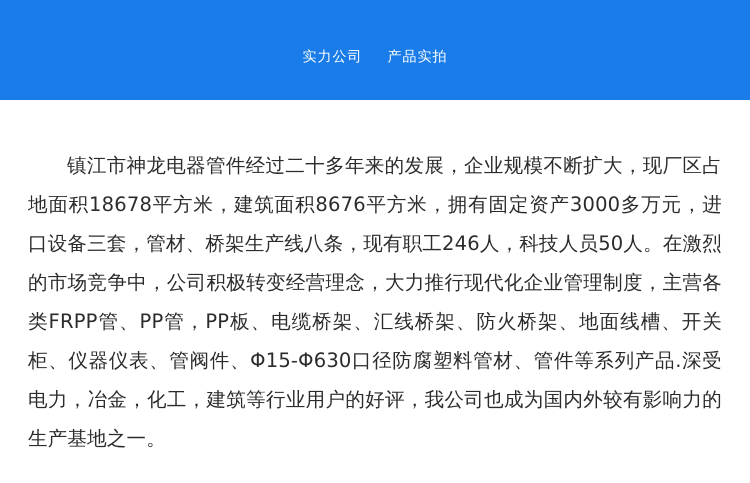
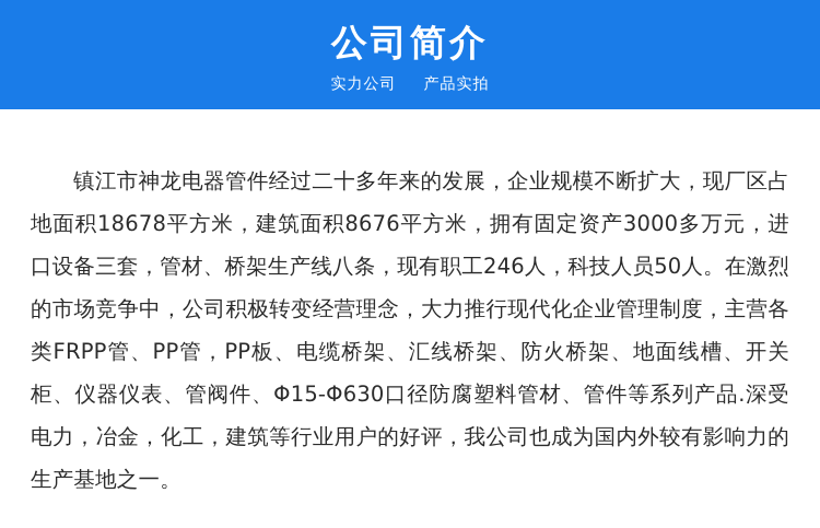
+ 公司简介
  实力公司 产品实拍
  镇江市神龙电器管件经过二十多年来的发展，企业规模不断扩大，现厂区占地面积18678平方米，建筑面积8676平方米，拥有固定资产3000多万元，进口设备三套，管材、桥架生产线八条，现有职工246人，科技人员50人。在激烈的市场竞争中，公司积极转变经营理念，大力推行现代化企业管理制度，主营各类FRPP管、PP管，PP板、电缆桥架、汇线桥架、防火桥架、地面线槽、开关柜、仪器仪表、管阀件、Φ15-Φ630口径防腐塑料管材、管件等系列产品.深受电力，冶金，化工，建筑等行业用户的好评，我公司也成为国内外较有影响力的生产基地之一。
